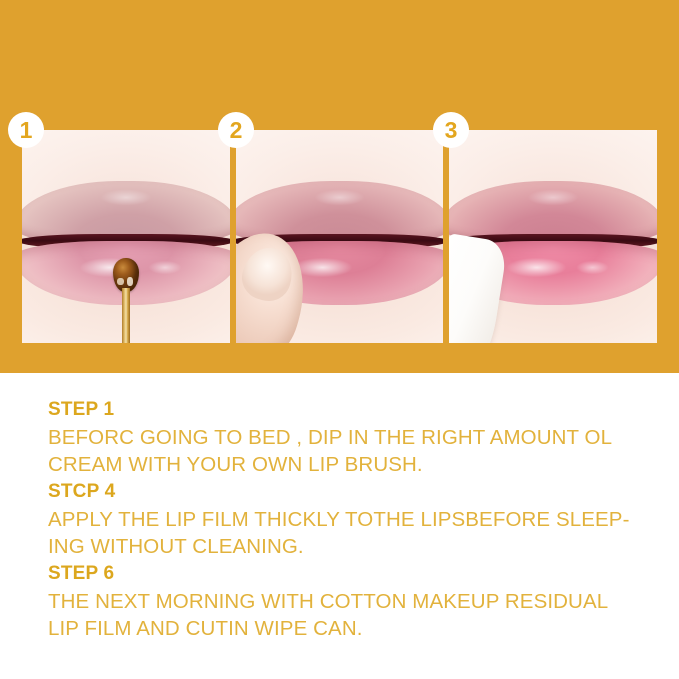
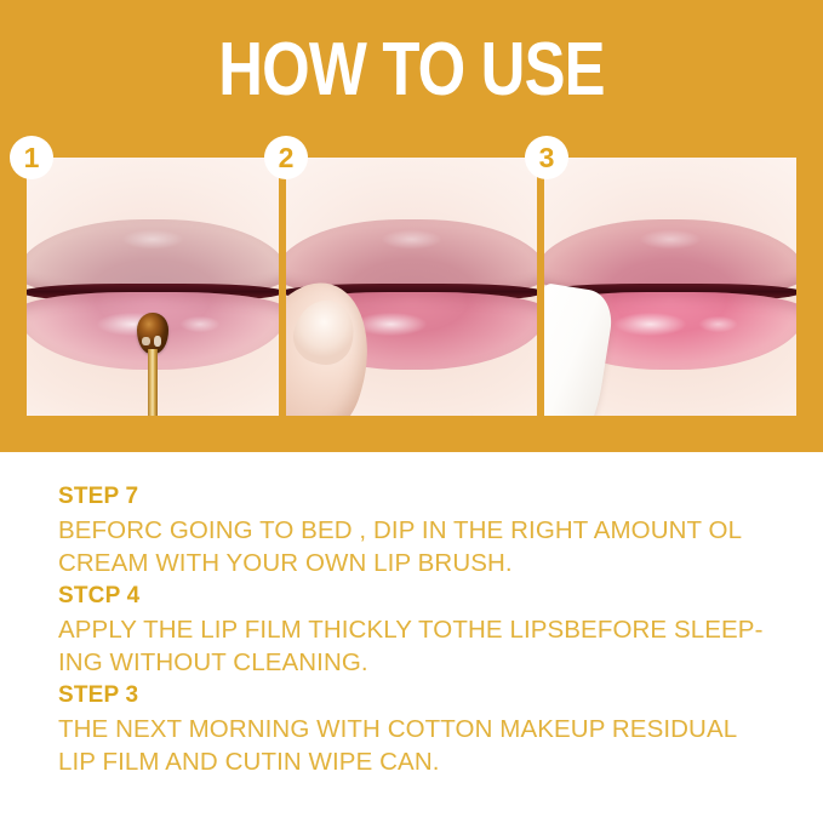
+ HOW TO USE
  1
  2
  3
- STEP 1
+ STEP 7
  BEFORC GOING TO BED , DIP IN THE RIGHT AMOUNT OL
  CREAM WITH YOUR OWN LIP BRUSH.
  STCP 4
  APPLY THE LIP FILM THICKLY TOTHE LIPSBEFORE SLEEP-
  ING WITHOUT CLEANING.
- STEP 6
+ STEP 3
  THE NEXT MORNING WITH COTTON MAKEUP RESIDUAL
  LIP FILM AND CUTIN WIPE CAN.
